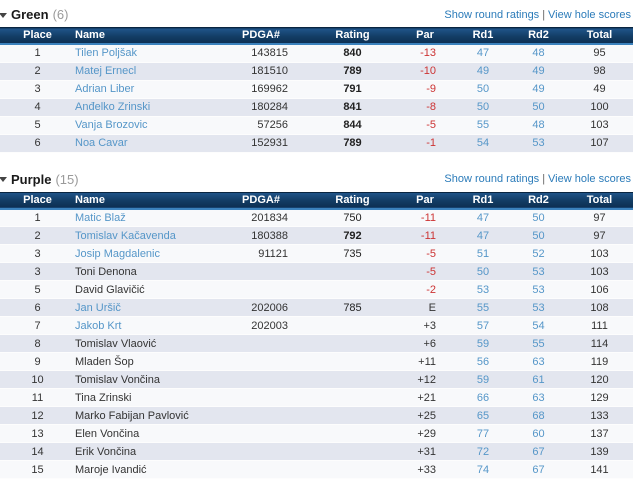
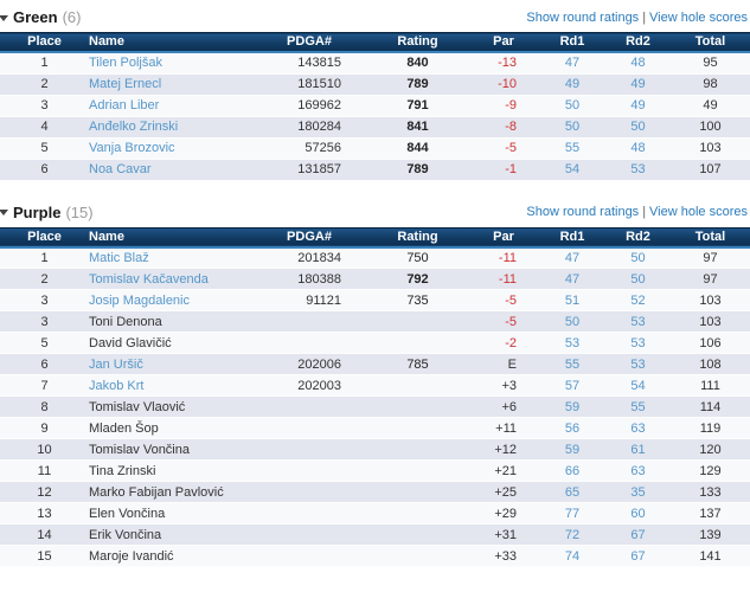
  Green
  (6)
  Show round ratings | View hole scores
  Place	Name	PDGA#	Rating	Par	Rd1	Rd2	Total
  1	Tilen Poljšak	143815	840	-13	47	48	95
  2	Matej Ernecl	181510	789	-10	49	49	98
  3	Adrian Liber	169962	791	-9	50	49	49
  4	Anđelko Zrinski	180284	841	-8	50	50	100
  5	Vanja Brozovic	57256	844	-5	55	48	103
- 6	Noa Cavar	152931	789	-1	54	53	107
+ 6	Noa Cavar	131857	789	-1	54	53	107
  Purple
  (15)
  Show round ratings | View hole scores
  Place	Name	PDGA#	Rating	Par	Rd1	Rd2	Total
  1	Matic Blaž	201834	750	-11	47	50	97
  2	Tomislav Kačavenda	180388	792	-11	47	50	97
  3	Josip Magdalenic	91121	735	-5	51	52	103
  3	Toni Denona			-5	50	53	103
  5	David Glavičić			-2	53	53	106
  6	Jan Uršič	202006	785	E	55	53	108
  7	Jakob Krt	202003		+3	57	54	111
  8	Tomislav Vlaović			+6	59	55	114
  9	Mladen Šop			+11	56	63	119
  10	Tomislav Vončina			+12	59	61	120
  11	Tina Zrinski			+21	66	63	129
- 12	Marko Fabijan Pavlović			+25	65	68	133
+ 12	Marko Fabijan Pavlović			+25	65	35	133
  13	Elen Vončina			+29	77	60	137
  14	Erik Vončina			+31	72	67	139
  15	Maroje Ivandić			+33	74	67	141
